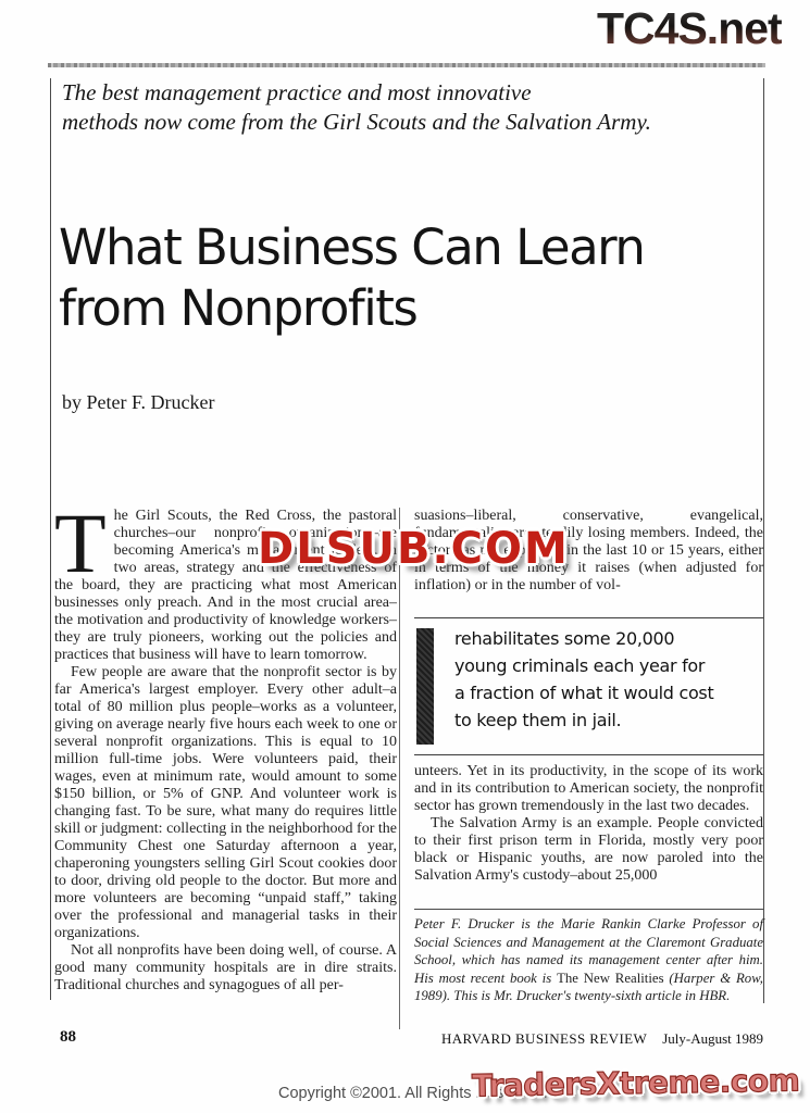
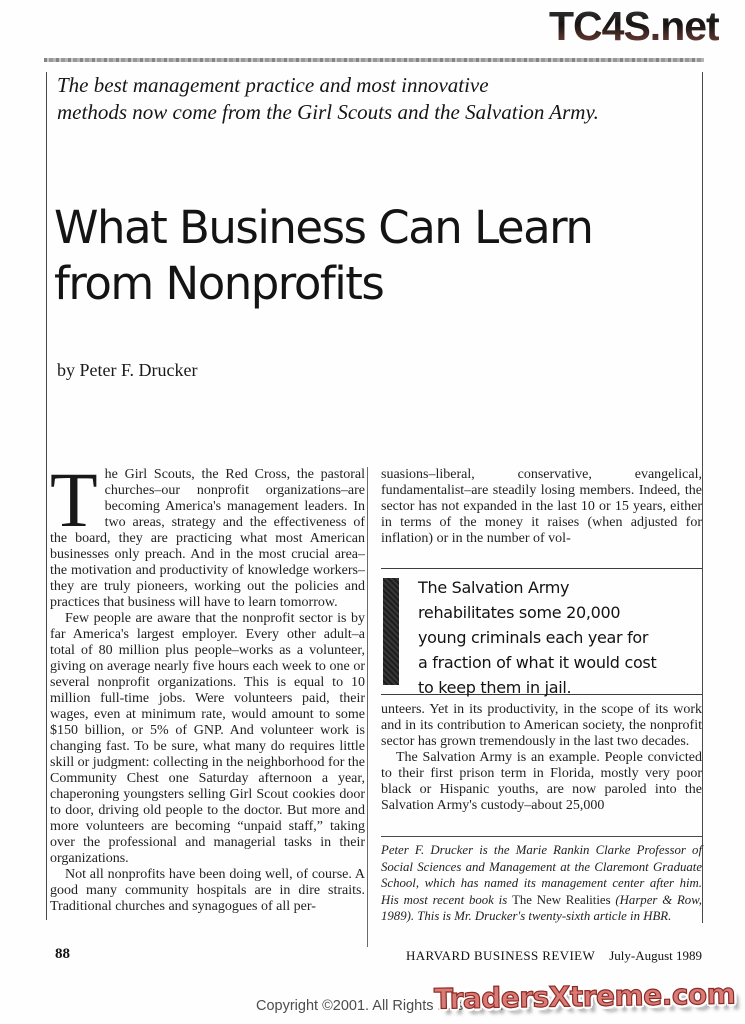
  The best management practice and most innovative
  methods now come from the Girl Scouts and the Salvation Army.
  What Business Can Learn
  from Nonprofits
  by Peter F. Drucker
  T
  he Girl Scouts, the Red Cross, the pastoral churches–our nonprofit organizations–are becoming America's management leaders. In two areas, strategy and the effectiveness of the board, they are practicing what most American businesses only preach. And in the most crucial area–the motivation and productivity of knowledge workers–they are truly pioneers, working out the policies and practices that business will have to learn tomorrow.
  Few people are aware that the nonprofit sector is by far America's largest employer. Every other adult–a total of 80 million plus people–works as a volunteer, giving on average nearly five hours each week to one or several nonprofit organizations. This is equal to 10 million full-time jobs. Were volunteers paid, their wages, even at minimum rate, would amount to some $150 billion, or 5% of GNP. And volunteer work is changing fast. To be sure, what many do requires little skill or judgment: collecting in the neighborhood for the Community Chest one Saturday afternoon a year, chaperoning youngsters selling Girl Scout cookies door to door, driving old people to the doctor. But more and more volunteers are becoming “unpaid staff,” taking over the professional and managerial tasks in their organizations.
  Not all nonprofits have been doing well, of course. A good many community hospitals are in dire straits. Traditional churches and synagogues of all per-
  suasions–liberal, conservative, evangelical, fundamentalist–are steadily losing members. Indeed, the sector has not expanded in the last 10 or 15 years, either in terms of the money it raises (when adjusted for inflation) or in the number of vol-
+ The Salvation Army
  rehabilitates some 20,000
  young criminals each year for
  a fraction of what it would cost
  to keep them in jail.
  unteers. Yet in its productivity, in the scope of its work and in its contribution to American society, the nonprofit sector has grown tremendously in the last two decades.
  The Salvation Army is an example. People convicted to their first prison term in Florida, mostly very poor black or Hispanic youths, are now paroled into the Salvation Army's custody–about 25,000
  Peter F. Drucker is the Marie Rankin Clarke Professor of Social Sciences and Management at the Claremont Graduate School, which has named its management center after him. His most recent book is The New Realities (Harper & Row, 1989). This is Mr. Drucker's twenty-sixth article in HBR.
  88
  HARVARD BUSINESS REVIEW July-August 1989
  Copyright ©2001. All Rights Reserved.
  TC4S.net
- DLSUB.COM
  TradersXtreme.com
